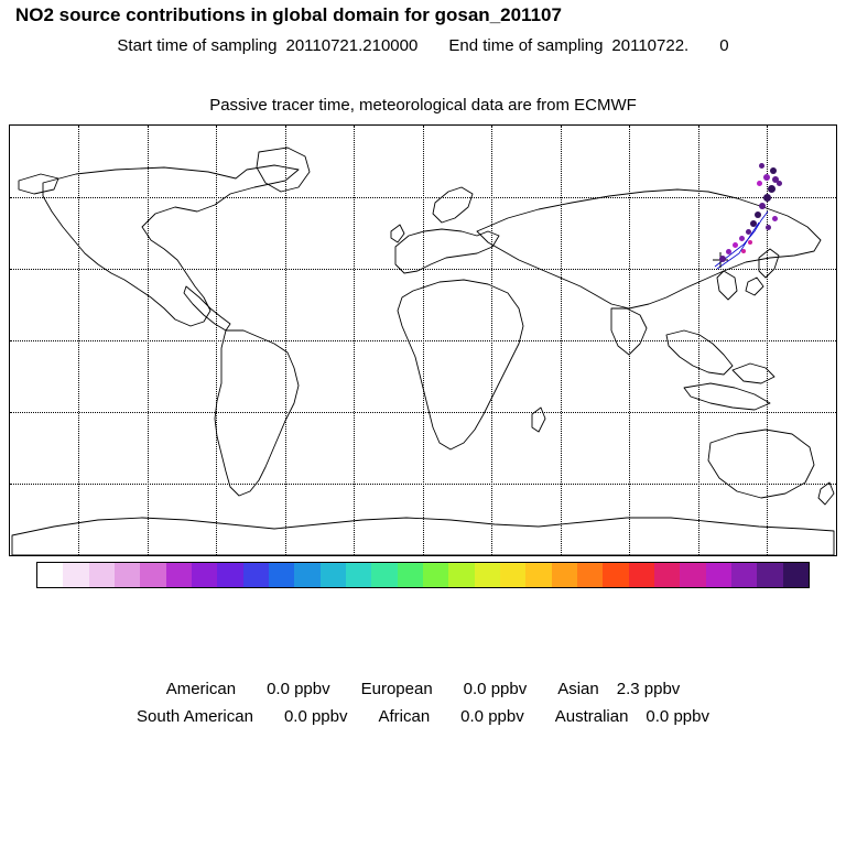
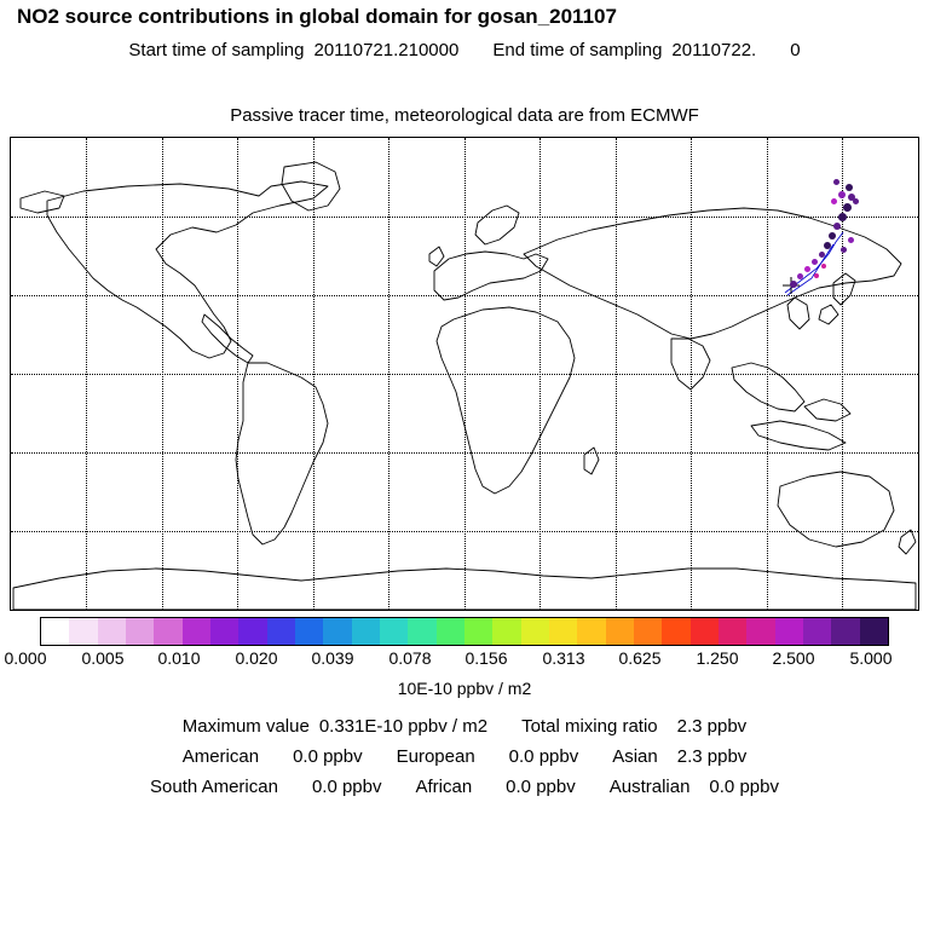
  NO2 source contributions in global domain for gosan_201107
  Start time of sampling 20110721.210000 End time of sampling 20110722. 0
  Passive tracer time, meteorological data are from ECMWF
+ 0.000
+ 0.005
+ 0.010
+ 0.020
+ 0.039
+ 0.078
+ 0.156
+ 0.313
+ 0.625
+ 1.250
+ 2.500
+ 5.000
+ 10E-10 ppbv / m2
+ Maximum value 0.331E-10 ppbv / m2 Total mixing ratio 2.3 ppbv
  American 0.0 ppbv European 0.0 ppbv Asian 2.3 ppbv
  South American 0.0 ppbv African 0.0 ppbv Australian 0.0 ppbv
